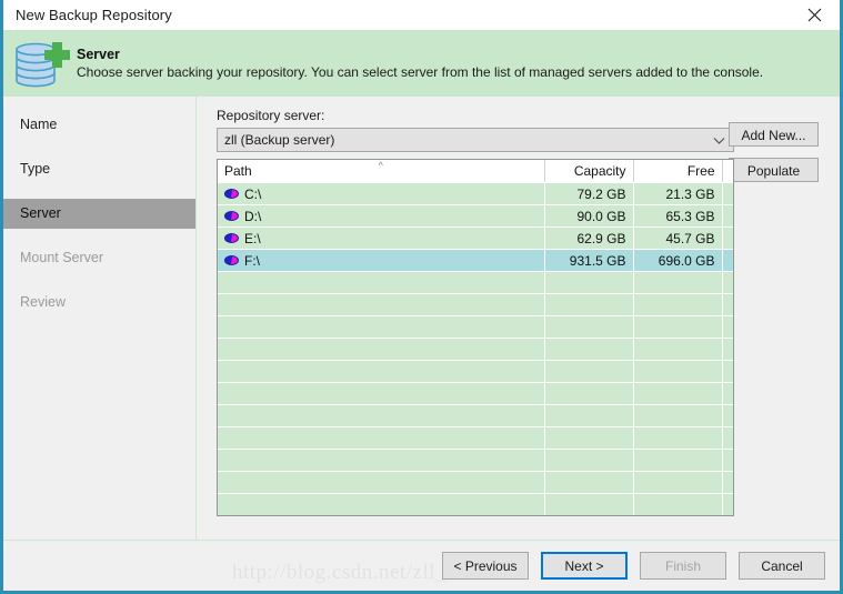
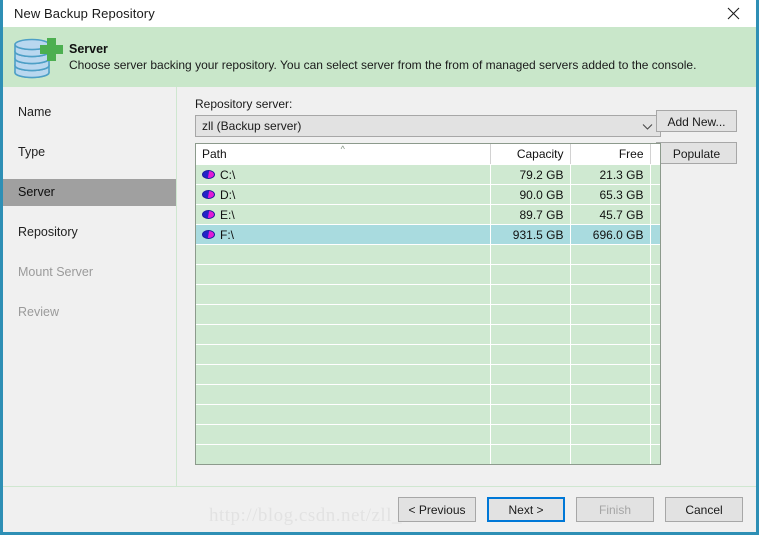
  New Backup Repository
  Server
- Choose server backing your repository. You can select server from the list of managed servers added to the console.
+ Choose server backing your repository. You can select server from the from of managed servers added to the console.
  Name
  Type
  Server
+ Repository
  Mount Server
  Review
  Repository server:
  zll (Backup server)
  Add New...
  Populate
  Path ^	Capacity	Free
  C:\	79.2 GB	21.3 GB
  D:\	90.0 GB	65.3 GB
- E:\	62.9 GB	45.7 GB
+ E:\	89.7 GB	45.7 GB
  F:\	931.5 GB	696.0 GB
  http://blog.csdn.net/zll_
  < Previous
  Next >
  Finish
  Cancel
